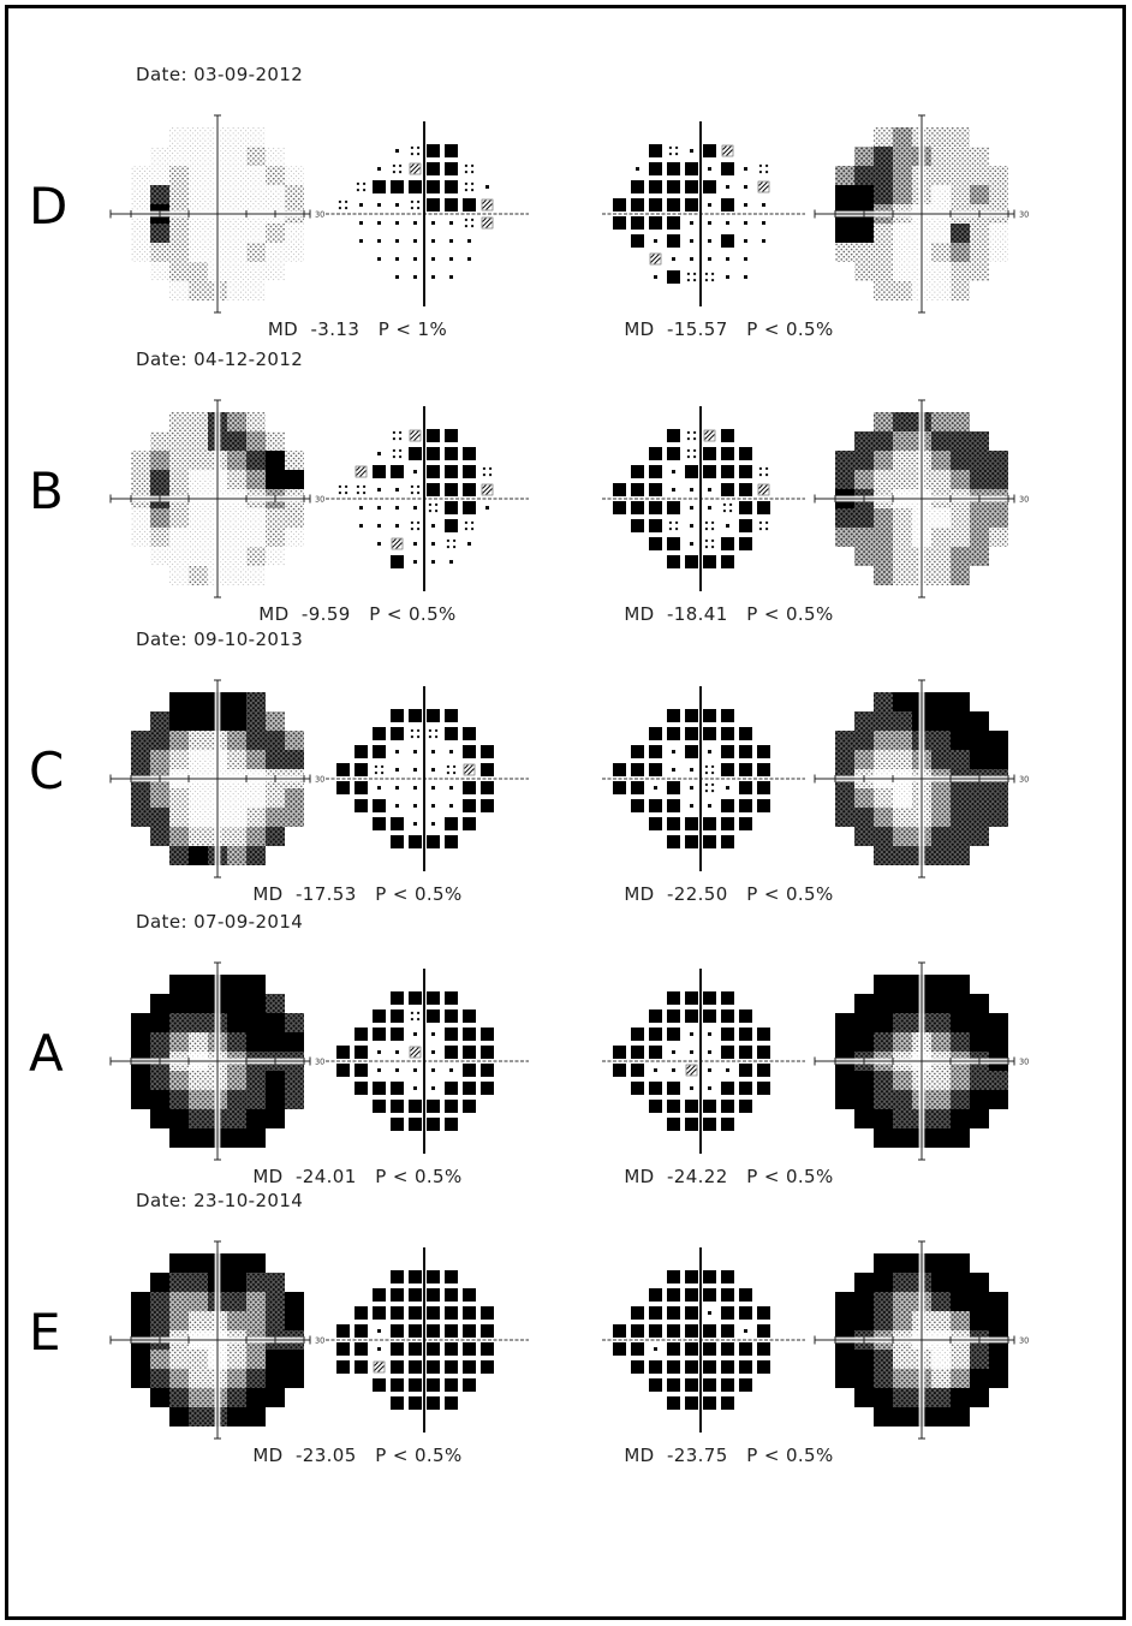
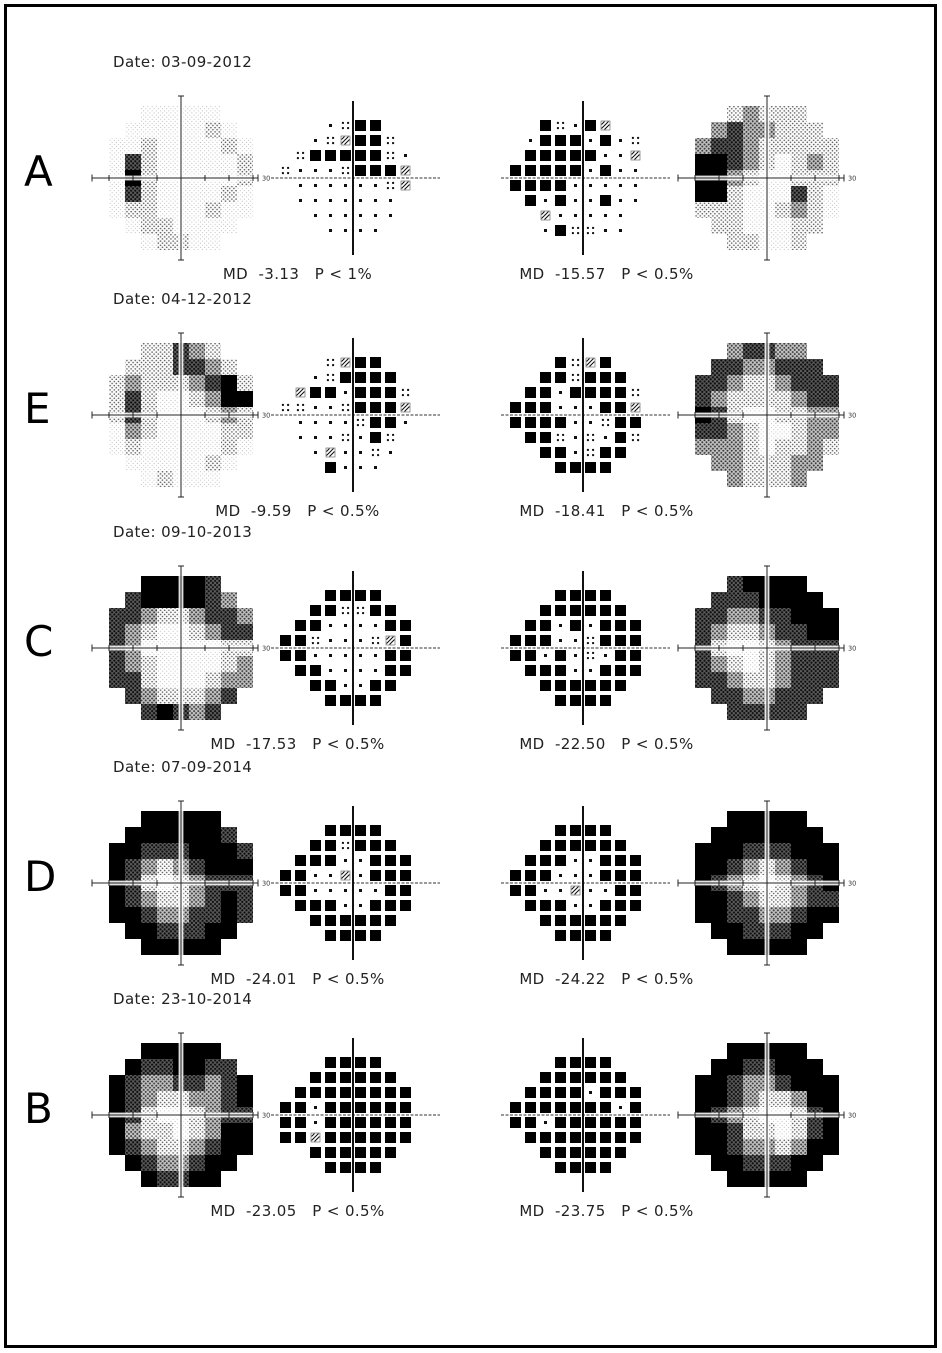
- D
+ A
  Date: 03-09-2012
  30
  30
  MD -3.13 P < 1%
  MD -15.57 P < 0.5%
- B
+ E
  Date: 04-12-2012
  30
  30
  MD -9.59 P < 0.5%
  MD -18.41 P < 0.5%
  C
  Date: 09-10-2013
  30
  30
  MD -17.53 P < 0.5%
  MD -22.50 P < 0.5%
- A
+ D
  Date: 07-09-2014
  30
  30
  MD -24.01 P < 0.5%
  MD -24.22 P < 0.5%
- E
+ B
  Date: 23-10-2014
  30
  30
  MD -23.05 P < 0.5%
  MD -23.75 P < 0.5%
